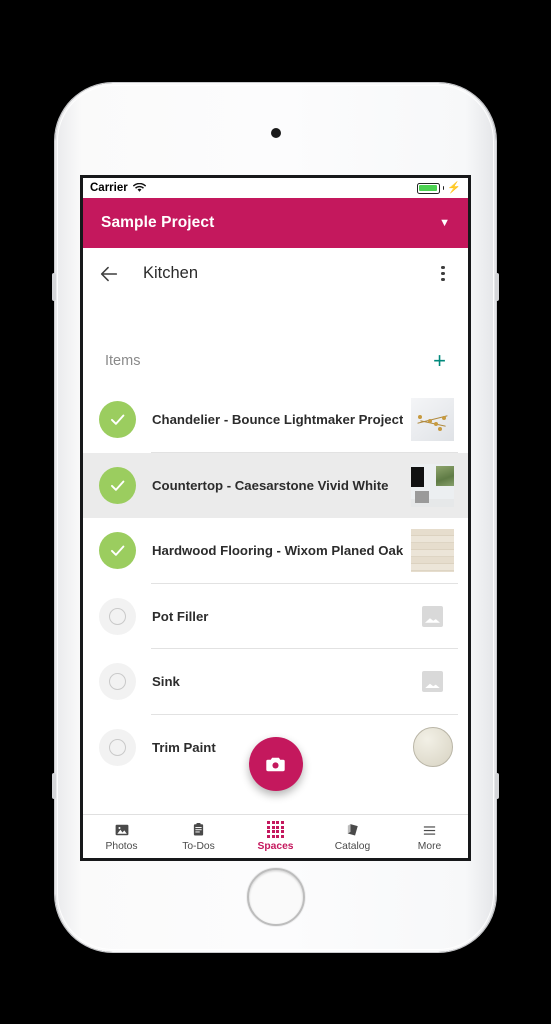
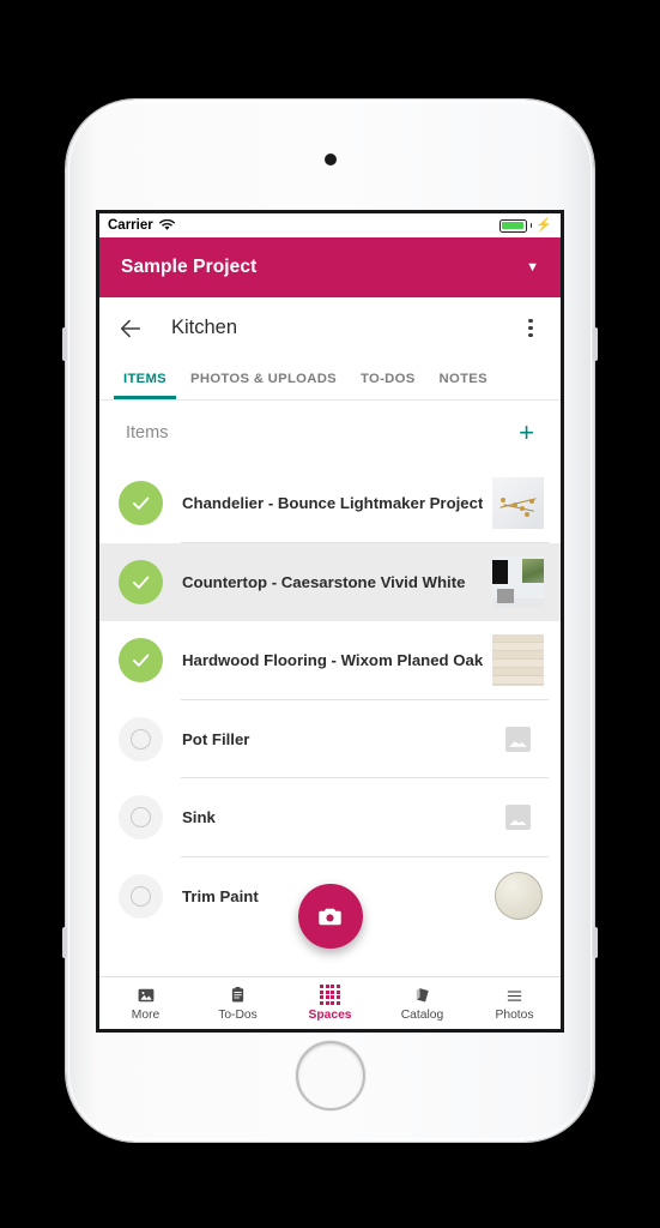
  Carrier
  ⚡
  Sample Project
  ▼
  Kitchen
+ ITEMS
+ PHOTOS & UPLOADS
+ TO-DOS
+ NOTES
  Items
  +
  Chandelier - Bounce Lightmaker Project
  Countertop - Caesarstone Vivid White
  Hardwood Flooring - Wixom Planed Oak
  Pot Filler
  Sink
  Trim Paint
- Photos
+ More
  To-Dos
  Spaces
  Catalog
- More
+ Photos
